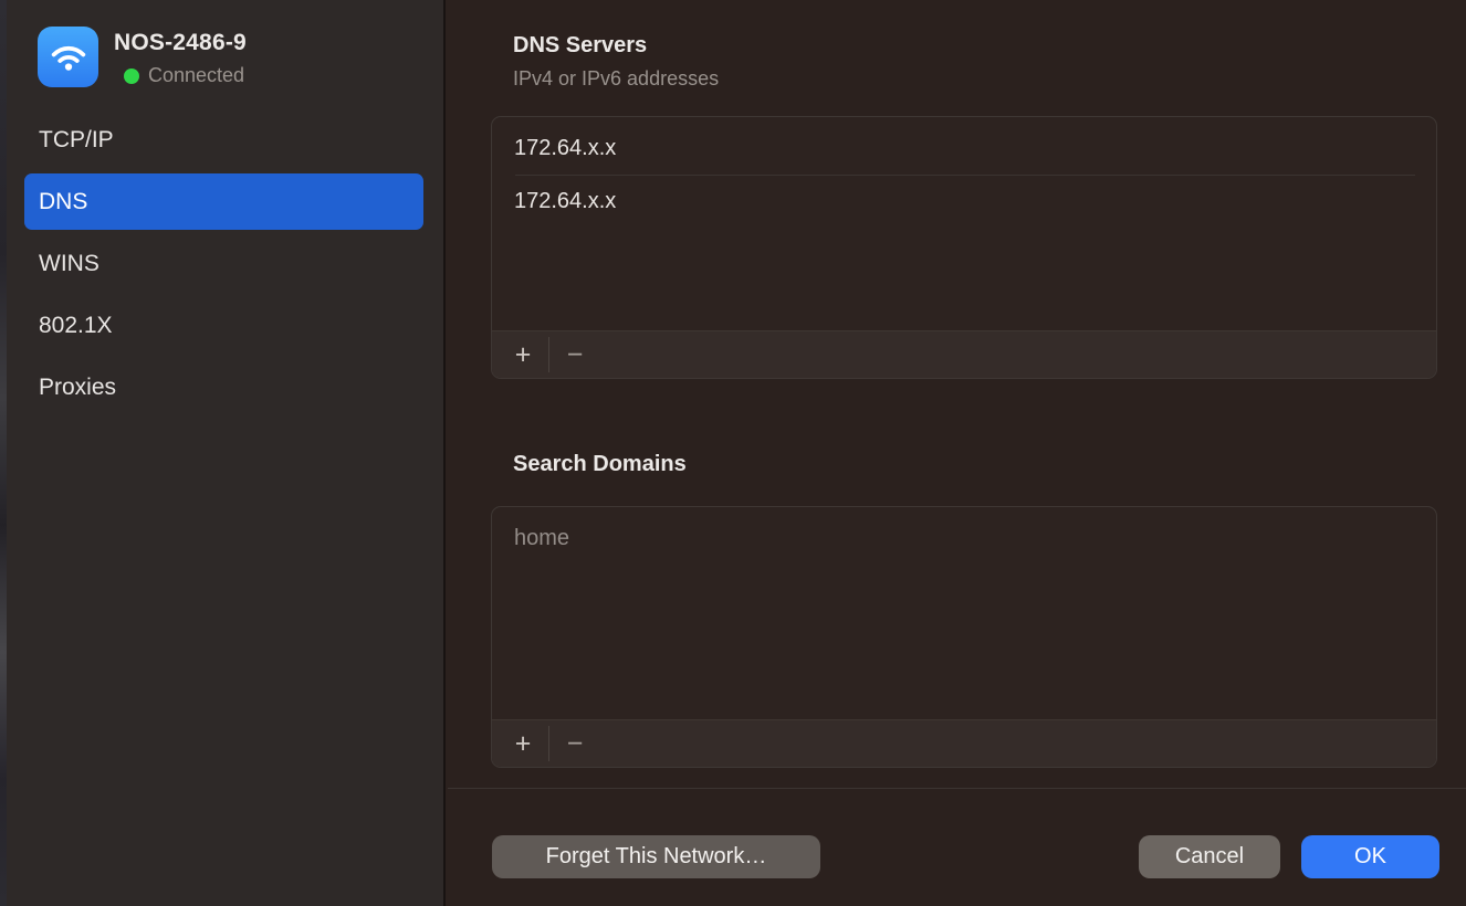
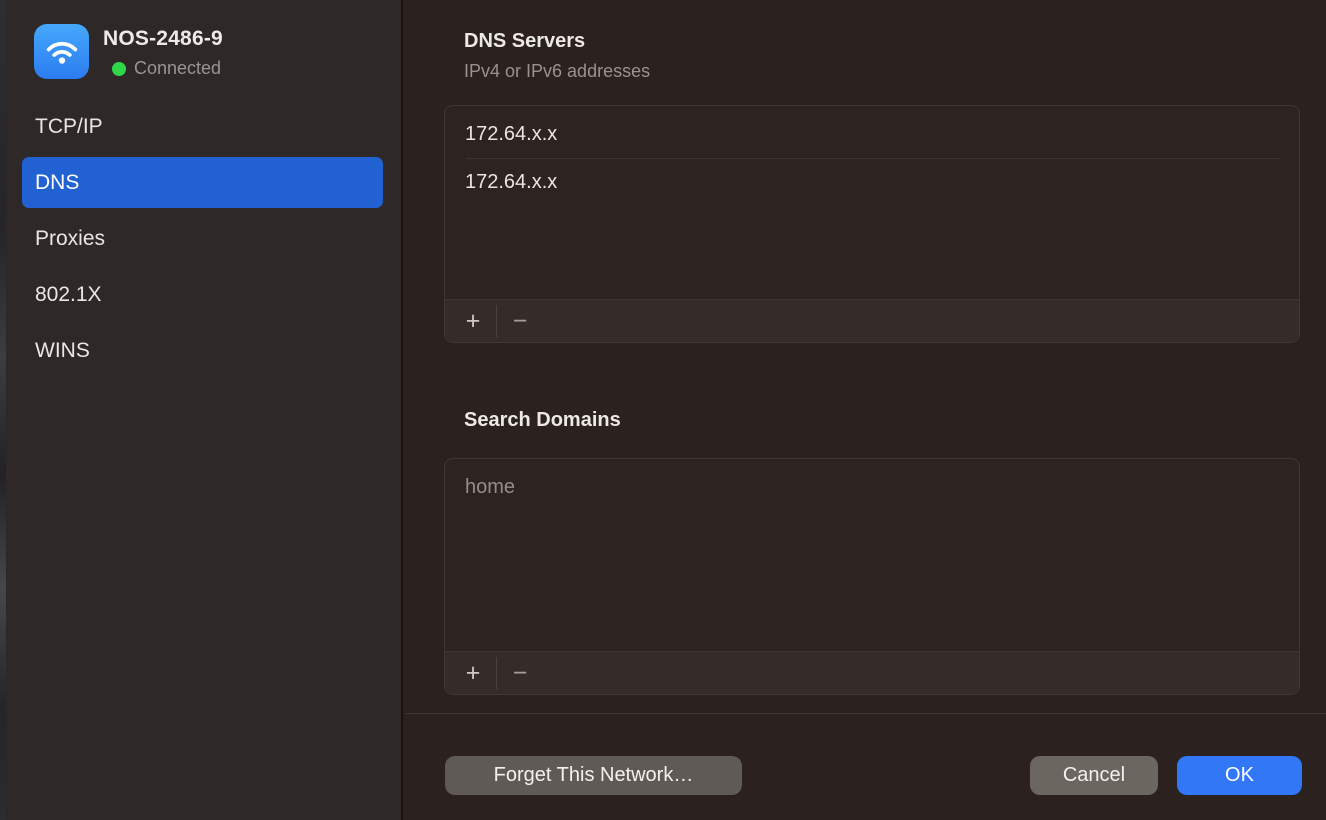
  NOS-2486-9
  Connected
  TCP/IP
  DNS
- WINS
+ Proxies
  802.1X
- Proxies
+ WINS
  DNS Servers
  IPv4 or IPv6 addresses
  172.64.x.x
  172.64.x.x
  +
  −
  Search Domains
  home
  +
  −
  Forget This Network…
  Cancel
  OK
